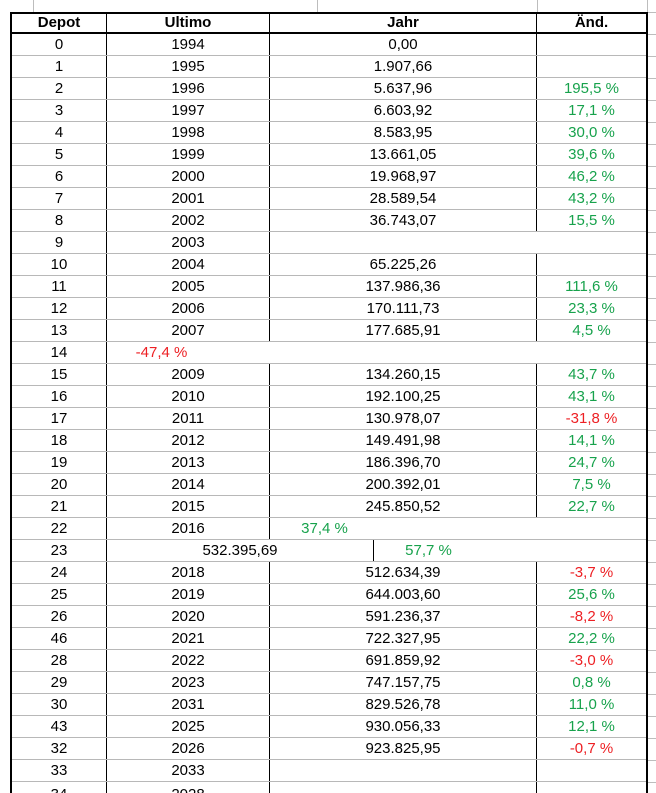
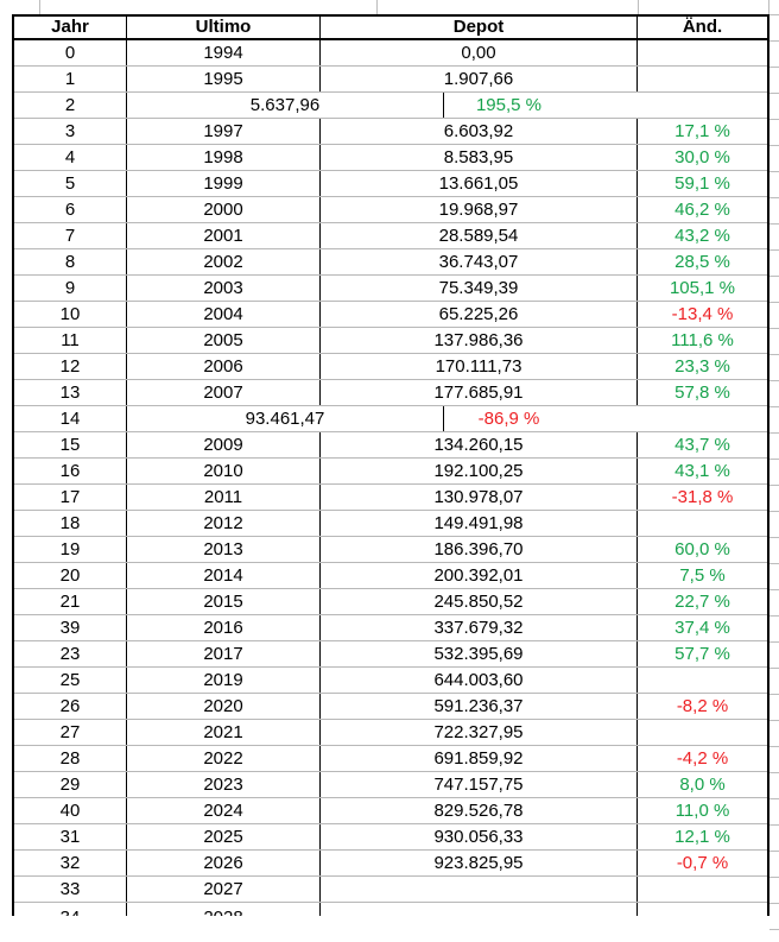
- Depot
+ Jahr
  Ultimo
- Jahr
+ Depot
  Änd.
  0
  1994
  0,00
  1
  1995
  1.907,66
  2
- 1996
  5.637,96
  195,5 %
  3
  1997
  6.603,92
  17,1 %
  4
  1998
  8.583,95
  30,0 %
  5
  1999
  13.661,05
- 39,6 %
+ 59,1 %
  6
  2000
  19.968,97
  46,2 %
  7
  2001
  28.589,54
  43,2 %
  8
  2002
  36.743,07
- 15,5 %
+ 28,5 %
  9
  2003
+ 75.349,39
+ 105,1 %
  10
  2004
  65.225,26
+ -13,4 %
  11
  2005
  137.986,36
  111,6 %
  12
  2006
  170.111,73
  23,3 %
  13
  2007
  177.685,91
- 4,5 %
+ 57,8 %
  14
+ 93.461,47
- -47,4 %
+ -86,9 %
  15
  2009
  134.260,15
  43,7 %
  16
  2010
  192.100,25
  43,1 %
  17
  2011
  130.978,07
  -31,8 %
  18
  2012
  149.491,98
- 14,1 %
  19
  2013
  186.396,70
- 24,7 %
+ 60,0 %
  20
  2014
  200.392,01
  7,5 %
  21
  2015
  245.850,52
  22,7 %
- 22
+ 39
  2016
+ 337.679,32
  37,4 %
  23
+ 2017
  532.395,69
  57,7 %
- 24
- 2018
- 512.634,39
- -3,7 %
  25
  2019
  644.003,60
- 25,6 %
  26
  2020
  591.236,37
  -8,2 %
- 46
+ 27
  2021
  722.327,95
- 22,2 %
  28
  2022
  691.859,92
- -3,0 %
+ -4,2 %
  29
  2023
  747.157,75
- 0,8 %
+ 8,0 %
- 30
+ 40
- 2031
+ 2024
  829.526,78
  11,0 %
- 43
+ 31
  2025
  930.056,33
  12,1 %
  32
  2026
  923.825,95
  -0,7 %
  33
- 2033
+ 2027
